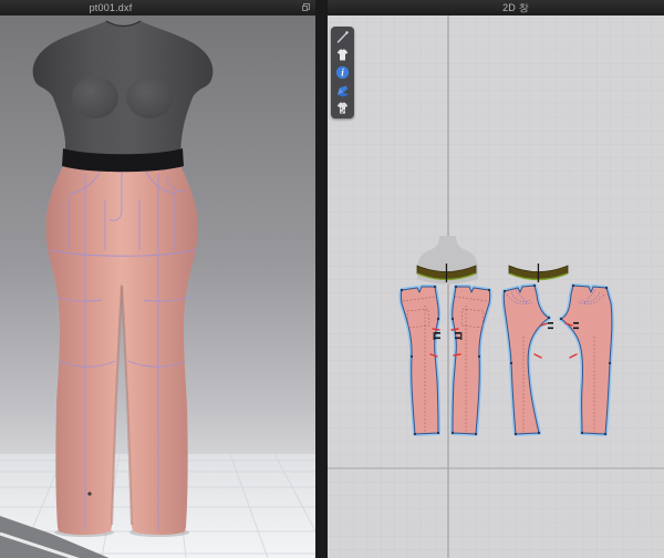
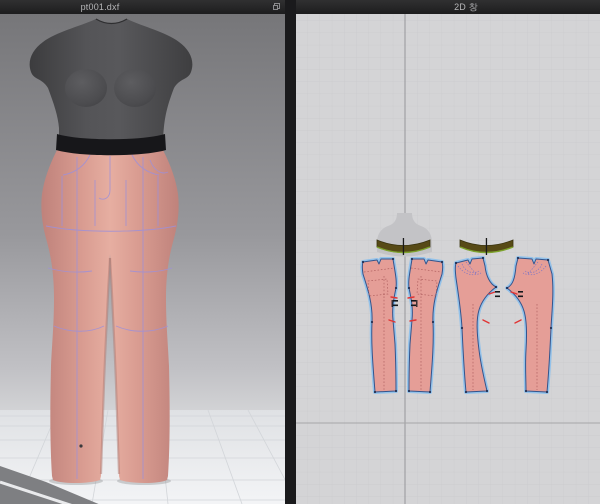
  pt001.dxf
  2D 창
- i
